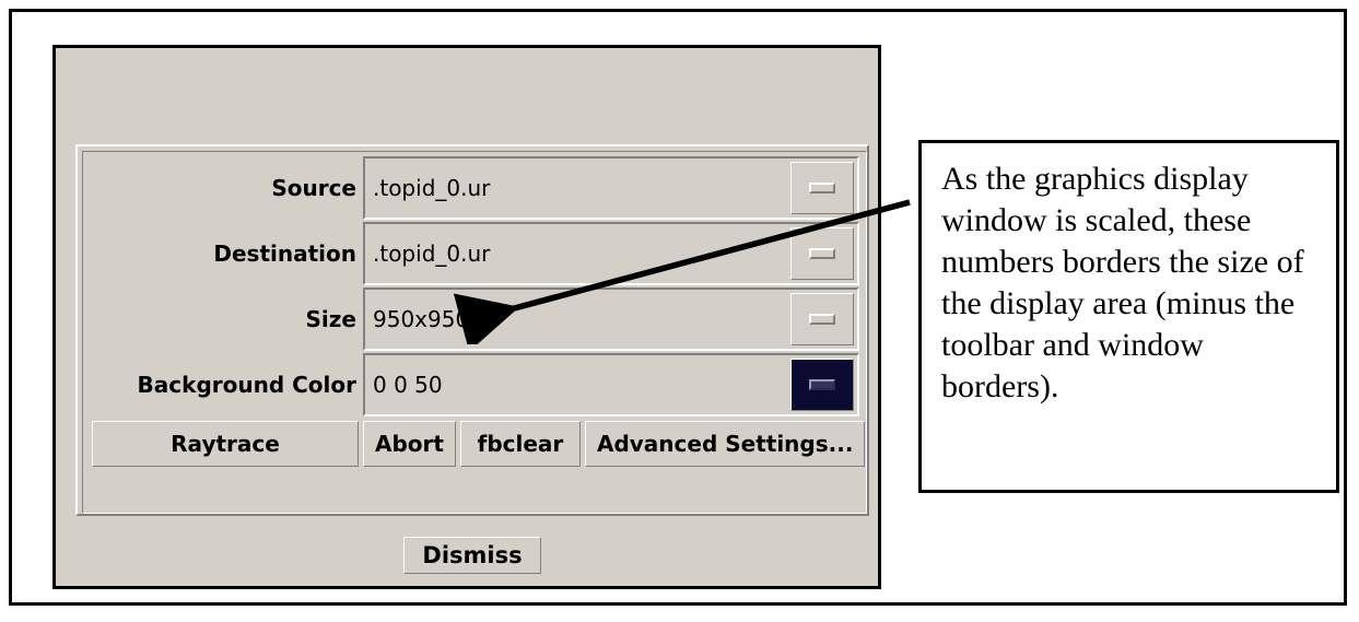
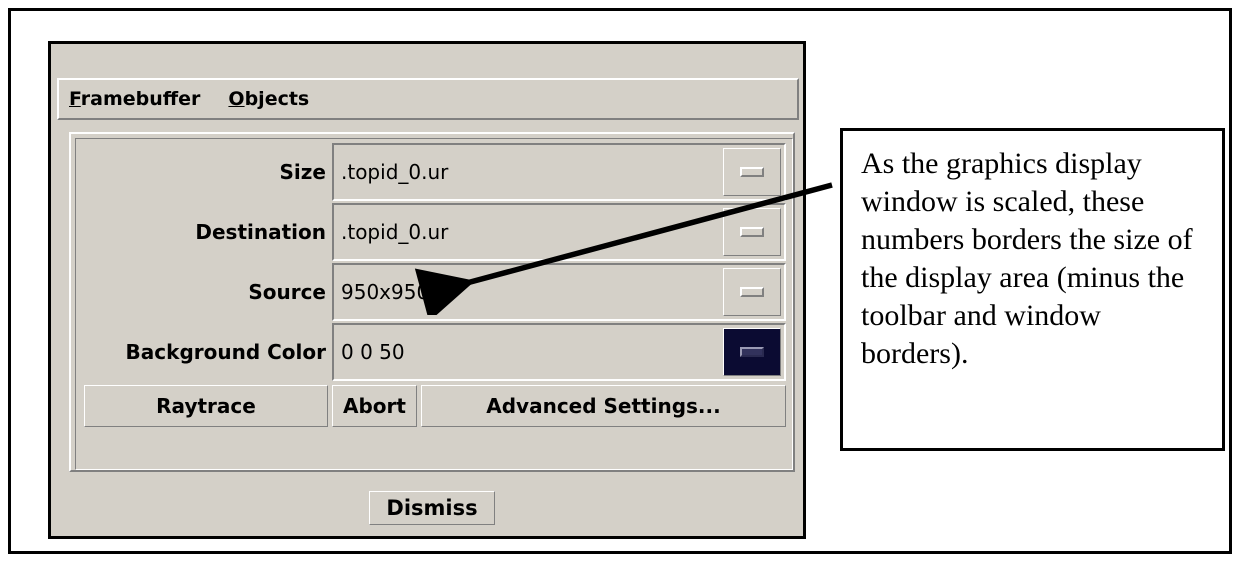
+ Framebuffer
+ Objects
- Source
+ Size
  .topid_0.ur
  Destination
  .topid_0.ur
- Size
+ Source
  950x95
  Background Color
  0 0 50
  Raytrace
  Abort
- fbclear
  Advanced Settings...
  Dismiss
  As the graphics display window is scaled, these numbers borders the size of the display area (minus the toolbar and window borders).
